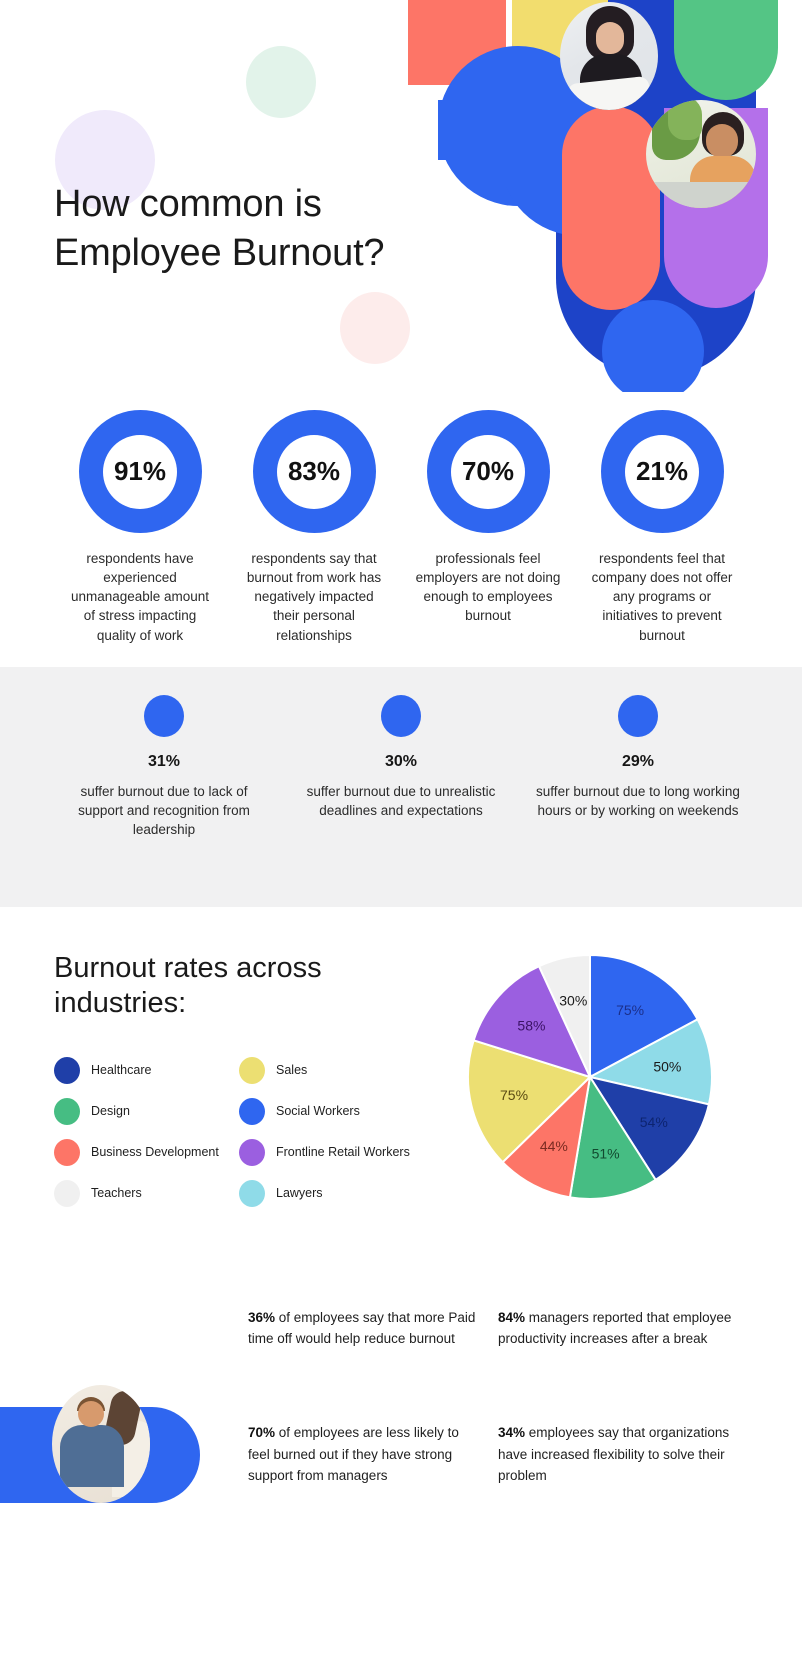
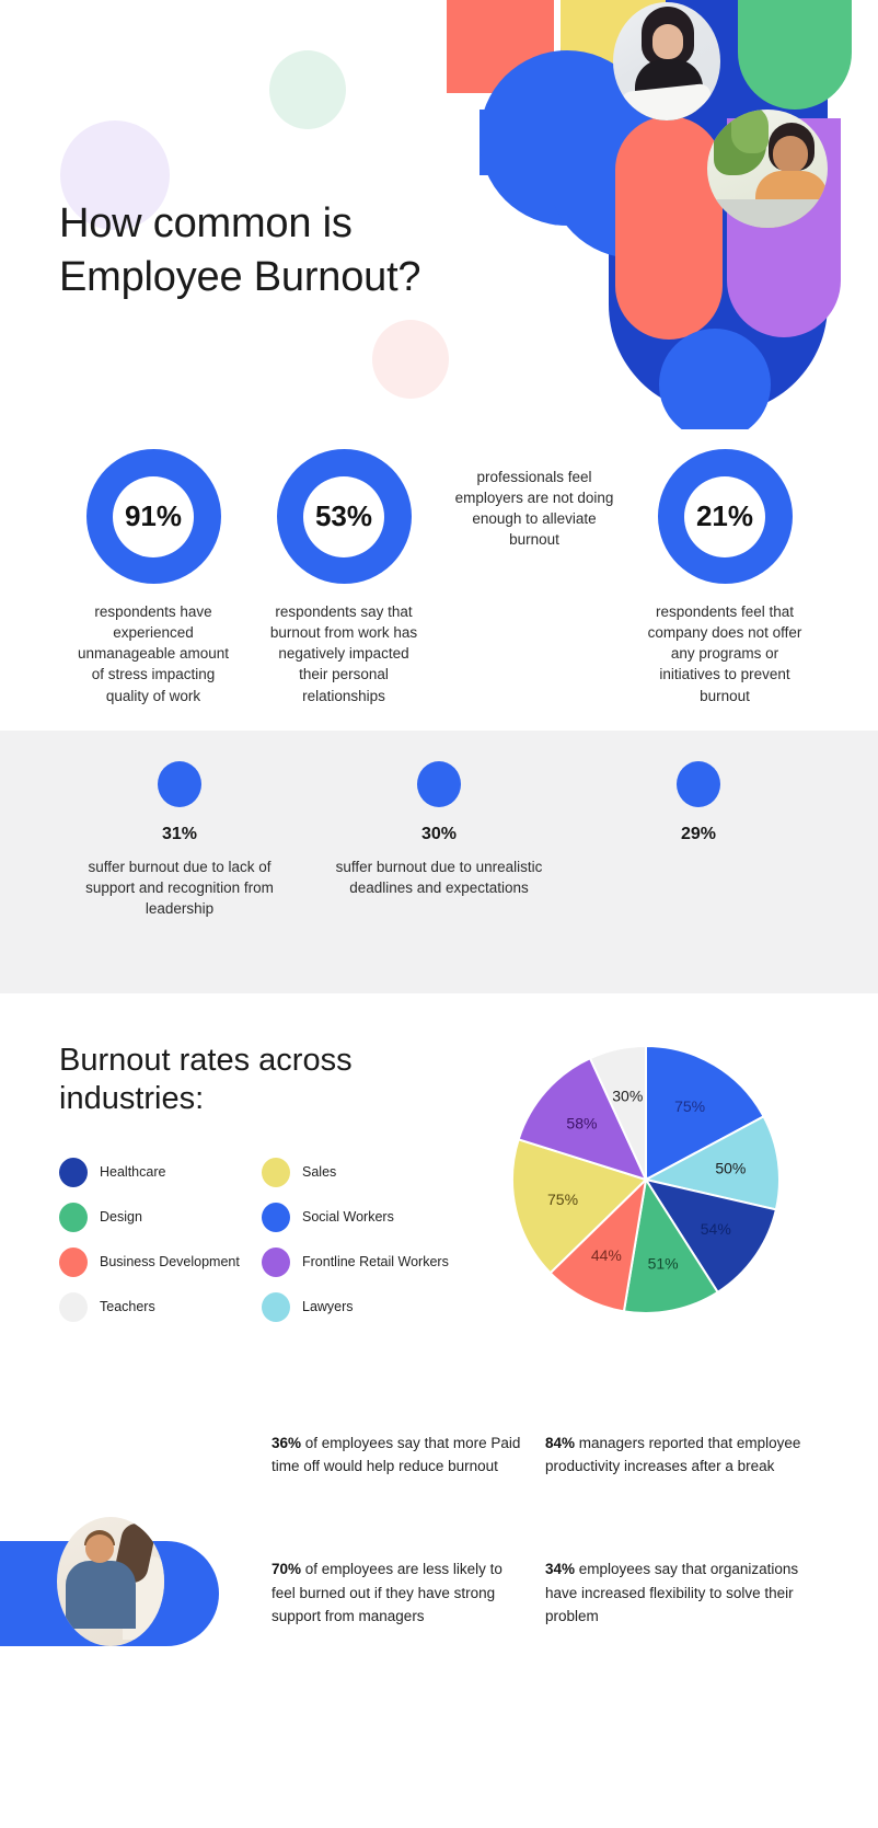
  How common is Employee Burnout?
  91%
  respondents have experienced unmanageable amount of stress impacting quality of work
- 83%
+ 53%
  respondents say that burnout from work has negatively impacted their personal relationships
- 70%
- professionals feel employers are not doing enough to employees burnout
+ professionals feel employers are not doing enough to alleviate burnout
  21%
  respondents feel that company does not offer any programs or initiatives to prevent burnout
  31%
  suffer burnout due to lack of support and recognition from leadership
  30%
  suffer burnout due to unrealistic deadlines and expectations
  29%
- suffer burnout due to long working hours or by working on weekends
  Burnout rates across industries:
  Healthcare
  Sales
  Design
  Social Workers
  Business Development
  Frontline Retail Workers
  Teachers
  Lawyers
  75%
  50%
  54%
  51%
  44%
  75%
  58%
  30%
  36% of employees say that more Paid time off would help reduce burnout
  84% managers reported that employee productivity increases after a break
  70% of employees are less likely to feel burned out if they have strong support from managers
  34% employees say that organizations have increased flexibility to solve their problem
